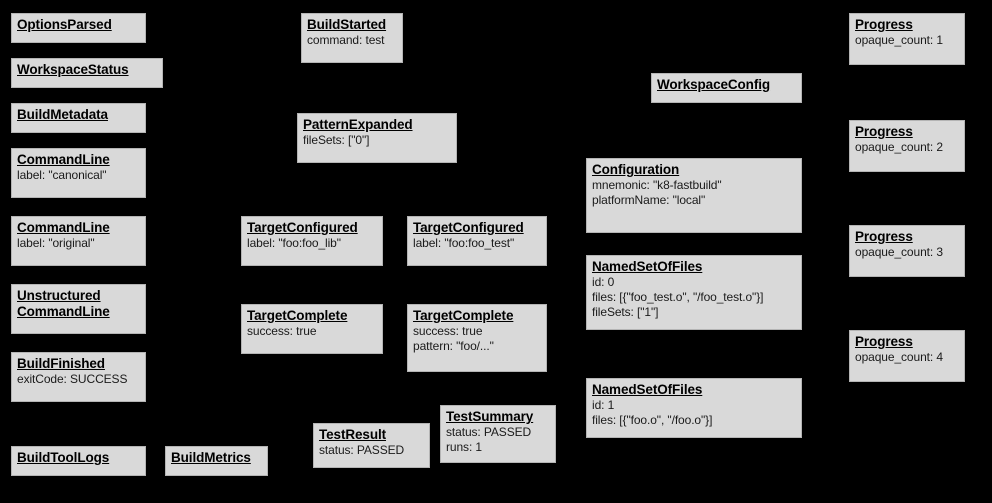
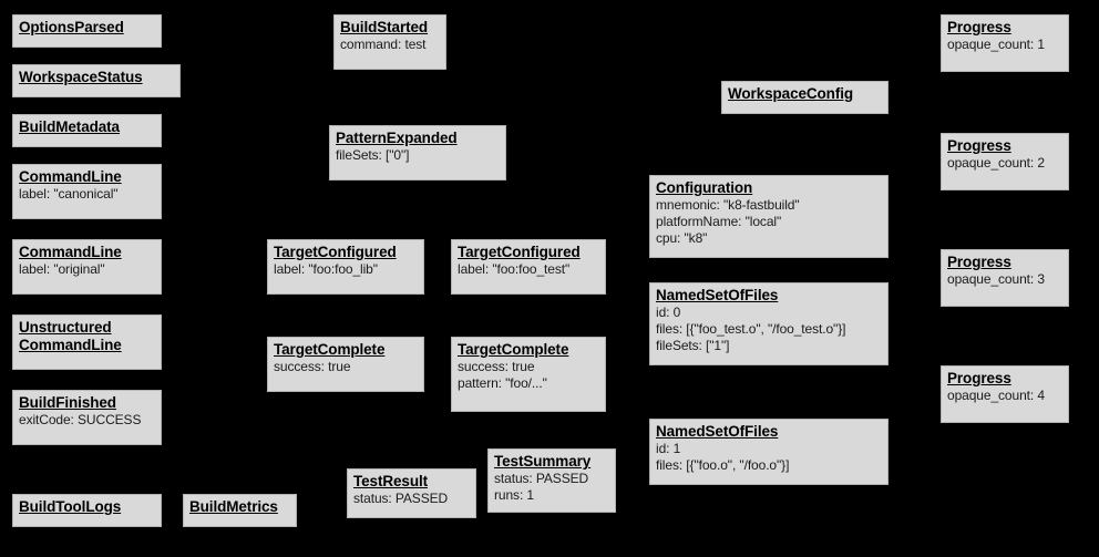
  OptionsParsed
  WorkspaceStatus
  BuildMetadata
  CommandLine
  label: "canonical"
  CommandLine
  label: "original"
  Unstructured CommandLine
  BuildFinished
  exitCode: SUCCESS
  BuildToolLogs
  BuildMetrics
  BuildStarted
  command: test
  PatternExpanded
  fileSets: ["0"]
  TargetConfigured
  label: "foo:foo_lib"
  TargetConfigured
  label: "foo:foo_test"
  TargetComplete
  success: true
  TargetComplete
  success: true
  pattern: "foo/..."
  TestResult
  status: PASSED
  TestSummary
  status: PASSED
  runs: 1
  WorkspaceConfig
  Configuration
  mnemonic: "k8-fastbuild"
  platformName: "local"
+ cpu: "k8"
  NamedSetOfFiles
  id: 0
  files: [{"foo_test.o", "/foo_test.o"}]
  fileSets: ["1"]
  NamedSetOfFiles
  id: 1
  files: [{"foo.o", "/foo.o"}]
  Progress
  opaque_count: 1
  Progress
  opaque_count: 2
  Progress
  opaque_count: 3
  Progress
  opaque_count: 4
